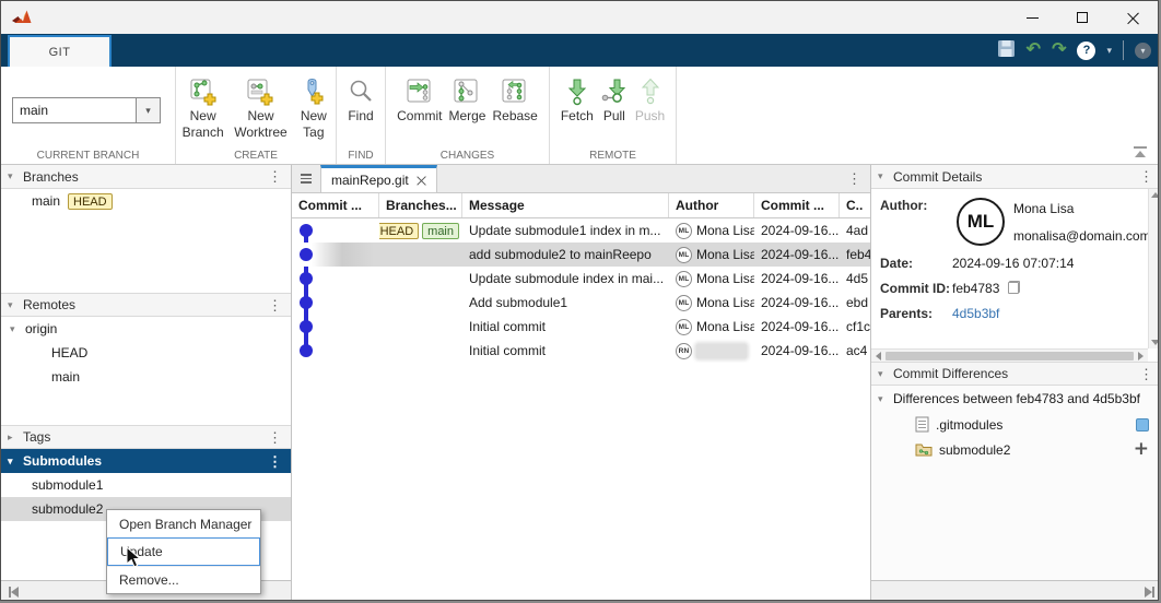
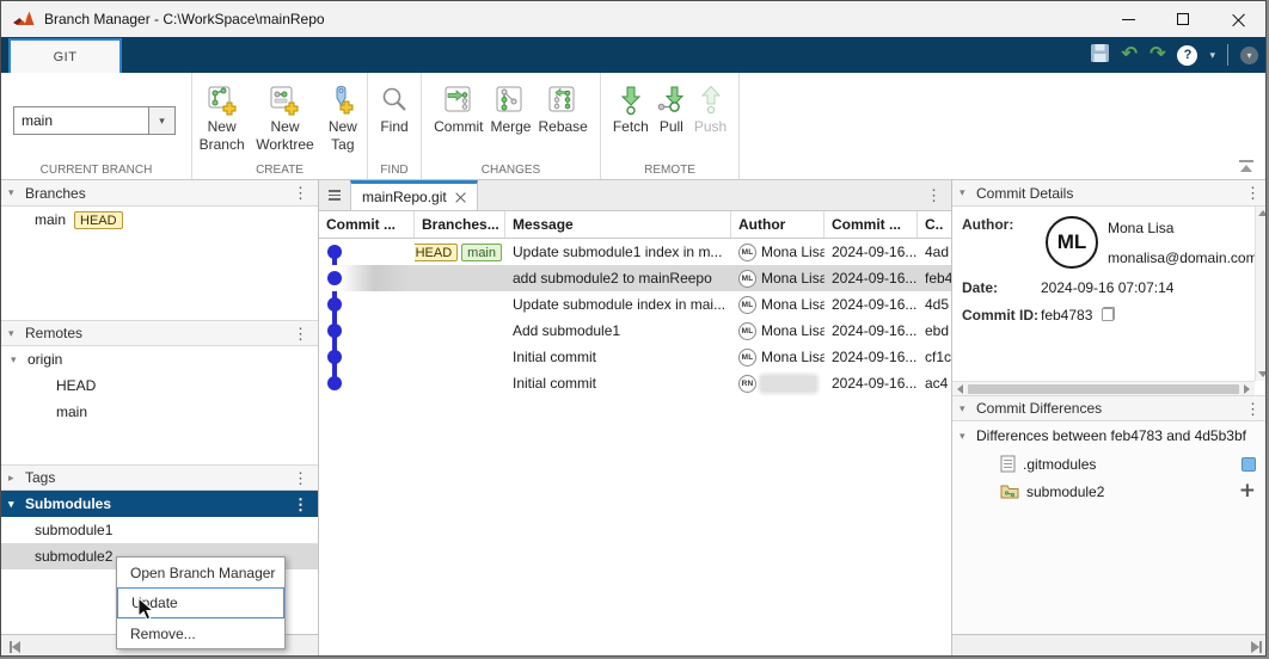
+ Branch Manager - C:\WorkSpace\mainRepo
  GIT
  ↶
  ↷
  ?
  ▾
  ▾
  main
  ▾
  CURRENT BRANCH
  New Branch
  New Worktree
  New Tag
  CREATE
  Find
  FIND
  Commit
  Merge
  Rebase
  CHANGES
  Fetch
  Pull
  Push
  REMOTE
  ▾
  Branches
  ⋮
  main
  HEAD
  ▾
  Remotes
  ⋮
  ▾
  origin
  HEAD
  main
  ▸
  Tags
  ⋮
  ▾
  Submodules
  ⋮
  submodule1
  submodule2
  mainRepo.git
  ⋮
  Commit ...
  Branches...
  Message
  Author
  Commit ...
  C..
  HEAD
  main
  Update submodule1 index in m...
  Mona Lisa
  2024-09-16...
  4ad
  add submodule2 to mainReepo
  Mona Lis
  2024-09-16...
  feb4
  Update submodule index in mai...
  Mona Lisa
  2024-09-16...
  4d5
  Add submodule1
  Mona Lisa
  2024-09-16...
  ebd
  Initial commit
  Mona Lisa
  2024-09-16...
  cf1c
  Initial commit
  2024-09-16...
  ac4
  ▾
  Commit Details
  ⋮
  Author:
  ML
  Mona Lisa
  monalisa@domain.com
  Date:
  2024-09-16 07:07:14
  Commit ID:
  feb4783
- Parents:
- 4d5b3bf
  ▾
  Commit Differences
  ⋮
  ▾
  Differences between feb4783 and 4d5b3bf
  .gitmodules
  submodule2
  +
  Open Branch Manager
  Update
  Remove...
